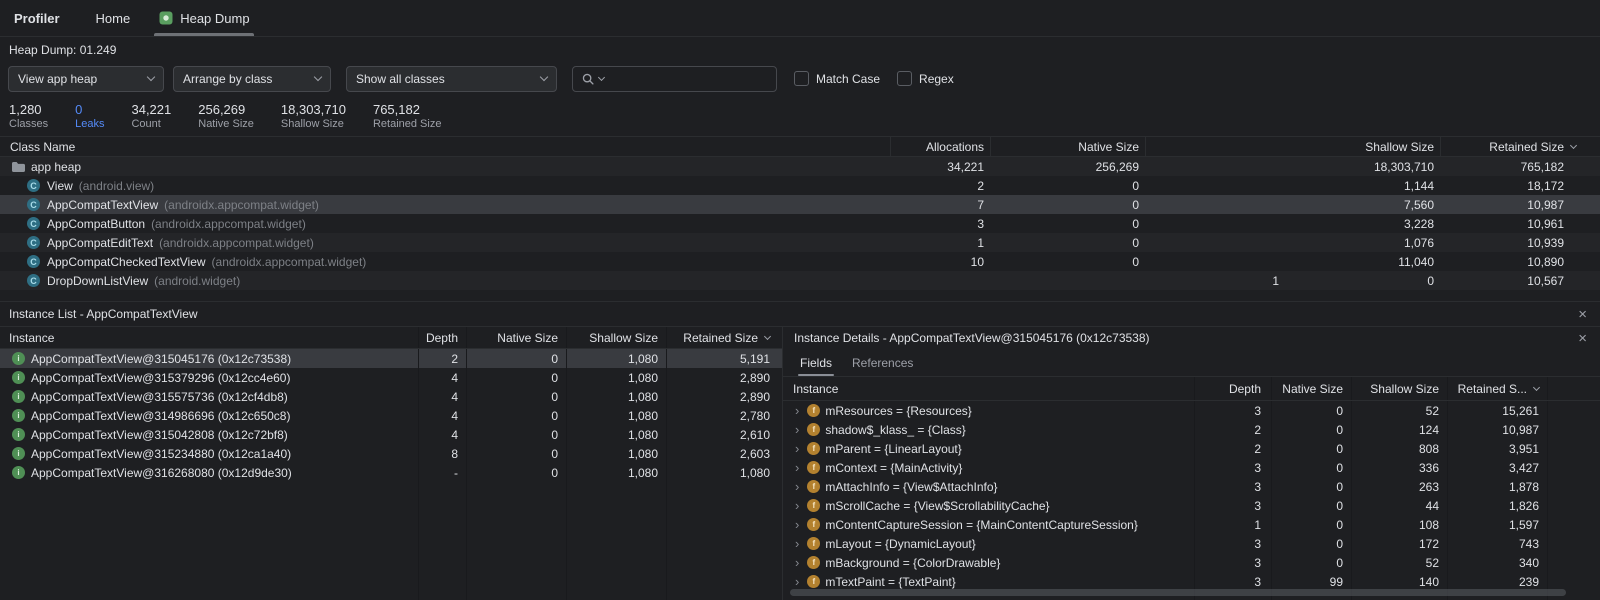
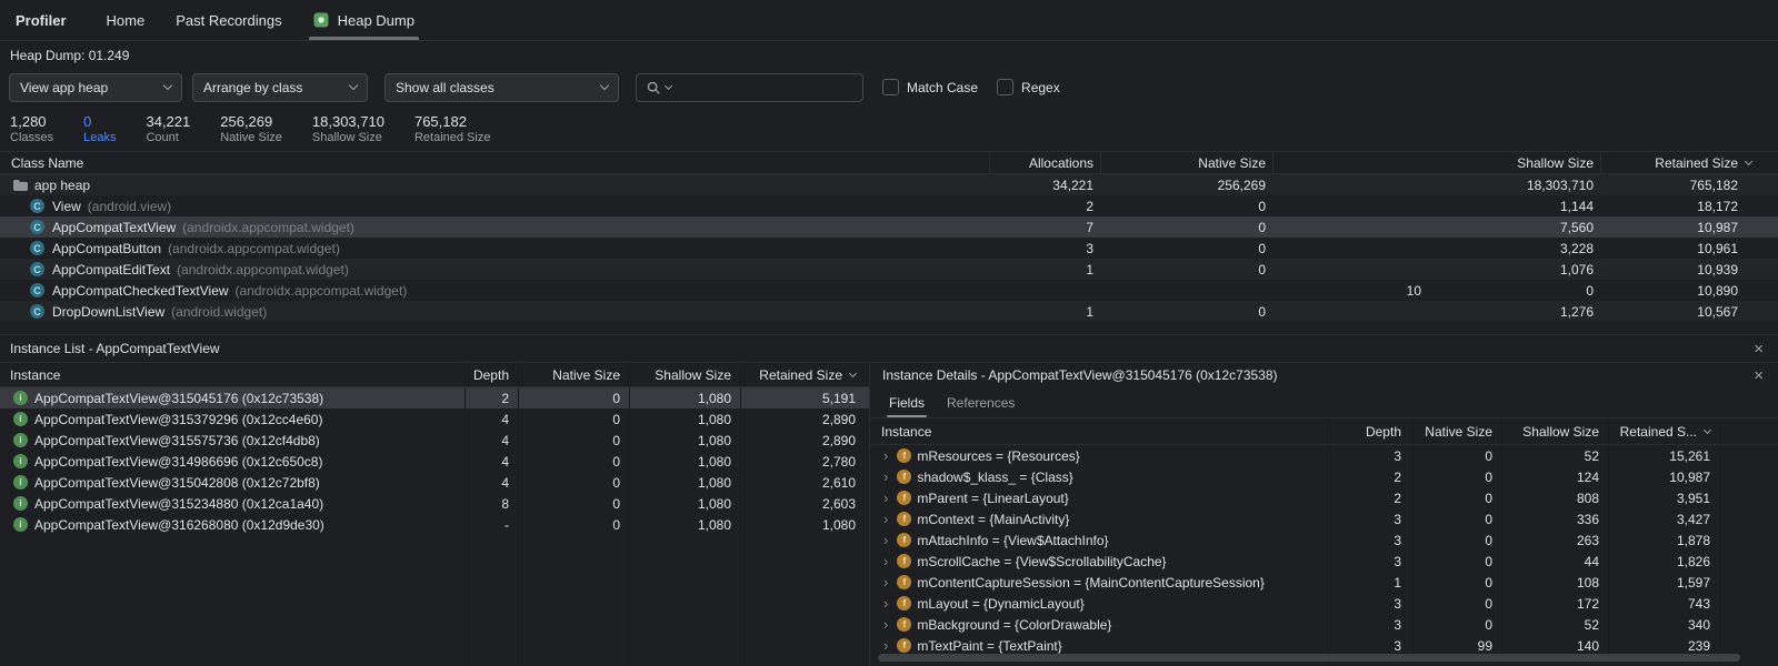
  Profiler
  Home
+ Past Recordings
  Heap Dump
  Heap Dump: 01.249
  View app heap
  Arrange by class
  Show all classes
  Match Case
  Regex
  1,280
  Classes
  0
  Leaks
  34,221
  Count
  256,269
  Native Size
  18,303,710
  Shallow Size
  765,182
  Retained Size
  Class Name
  Allocations
  Native Size
  Shallow Size
  Retained Size
  app heap
  34,221
  256,269
  18,303,710
  765,182
  C
  View
  (android.view)
  2
  0
  1,144
  18,172
  C
  AppCompatTextView
  (androidx.appcompat.widget)
  7
  0
  7,560
  10,987
  C
  AppCompatButton
  (androidx.appcompat.widget)
  3
  0
  3,228
  10,961
  C
  AppCompatEditText
  (androidx.appcompat.widget)
  1
  0
  1,076
  10,939
  C
  AppCompatCheckedTextView
  (androidx.appcompat.widget)
  10
  0
- 11,040
  10,890
  C
  DropDownListView
  (android.widget)
  1
  0
+ 1,276
  10,567
  Instance List - AppCompatTextView
  ×
  Instance
  Depth
  Native Size
  Shallow Size
  Retained Size
  i
  AppCompatTextView@315045176 (0x12c73538)
  2
  0
  1,080
  5,191
  i
  AppCompatTextView@315379296 (0x12cc4e60)
  4
  0
  1,080
  2,890
  i
  AppCompatTextView@315575736 (0x12cf4db8)
  4
  0
  1,080
  2,890
  i
  AppCompatTextView@314986696 (0x12c650c8)
  4
  0
  1,080
  2,780
  i
  AppCompatTextView@315042808 (0x12c72bf8)
  4
  0
  1,080
  2,610
  i
  AppCompatTextView@315234880 (0x12ca1a40)
  8
  0
  1,080
  2,603
  i
  AppCompatTextView@316268080 (0x12d9de30)
  -
  0
  1,080
  1,080
  Instance Details - AppCompatTextView@315045176 (0x12c73538)
  ×
  Fields
  References
  Instance
  Depth
  Native Size
  Shallow Size
  Retained S...
  ›
  f
  mResources = {Resources}
  3
  0
  52
  15,261
  ›
  f
  shadow$_klass_ = {Class}
  2
  0
  124
  10,987
  ›
  f
  mParent = {LinearLayout}
  2
  0
  808
  3,951
  ›
  f
  mContext = {MainActivity}
  3
  0
  336
  3,427
  ›
  f
  mAttachInfo = {View$AttachInfo}
  3
  0
  263
  1,878
  ›
  f
  mScrollCache = {View$ScrollabilityCache}
  3
  0
  44
  1,826
  ›
  f
  mContentCaptureSession = {MainContentCaptureSession}
  1
  0
  108
  1,597
  ›
  f
  mLayout = {DynamicLayout}
  3
  0
  172
  743
  ›
  f
  mBackground = {ColorDrawable}
  3
  0
  52
  340
  ›
  f
  mTextPaint = {TextPaint}
  3
  99
  140
  239
